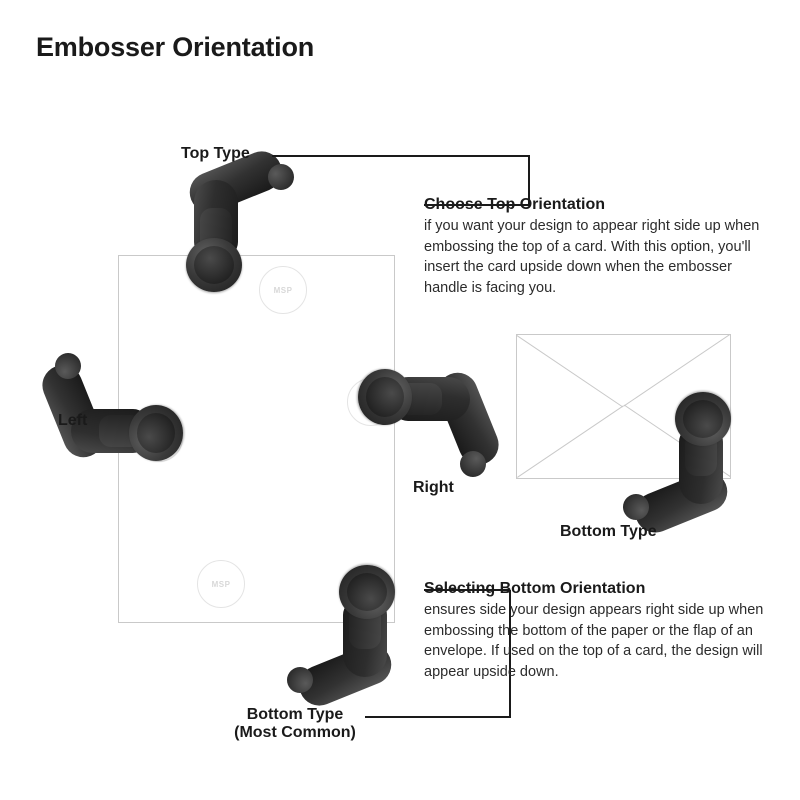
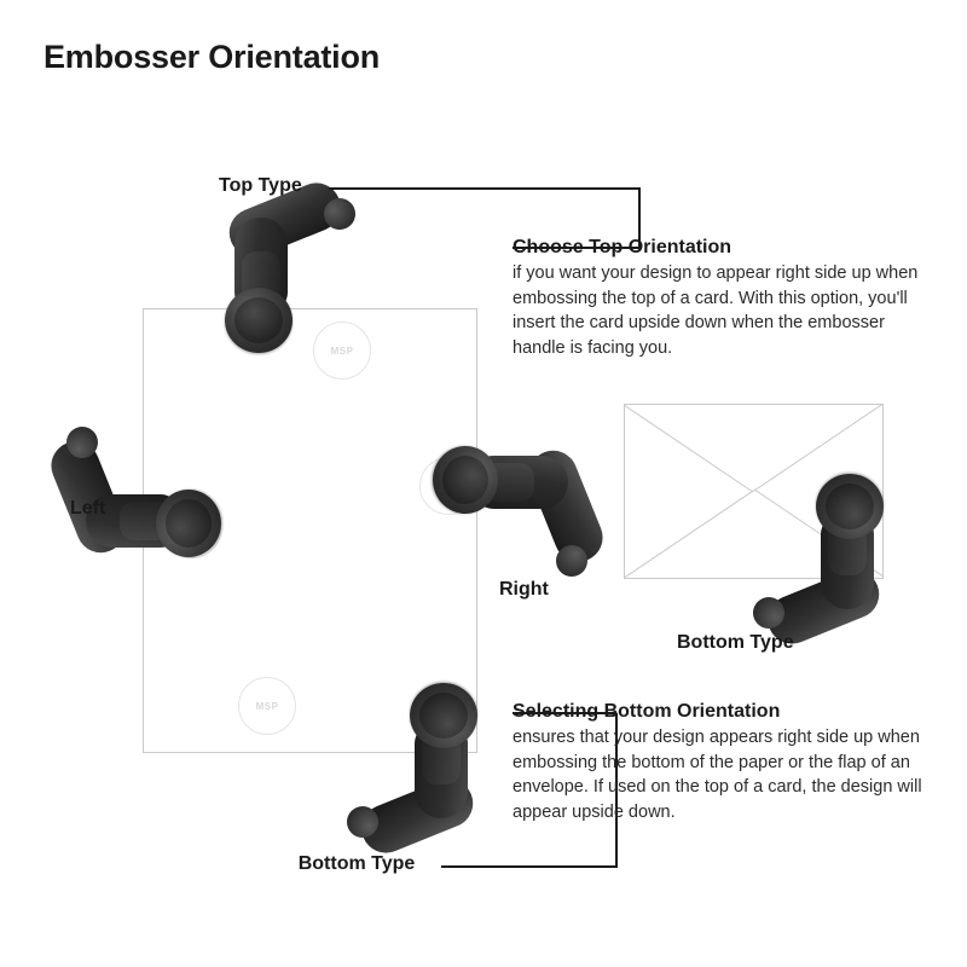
  Embosser Orientation
  MSP
  MSP
  Top Type
  Left
  Right
  Bottom Type
  Bottom Type
- (Most Common)
  Choose Top Orientation
  if you want your design to appear right side up when embossing the top of a card. With this option, you'll insert the card upside down when the embosser handle is facing you.
  Selecting Bottom Orientation
- ensures side your design appears right side up when embossing the bottom of the paper or the flap of an envelope. If used on the top of a card, the design will appear upside down.
+ ensures that your design appears right side up when embossing the bottom of the paper or the flap of an envelope. If used on the top of a card, the design will appear upside down.
